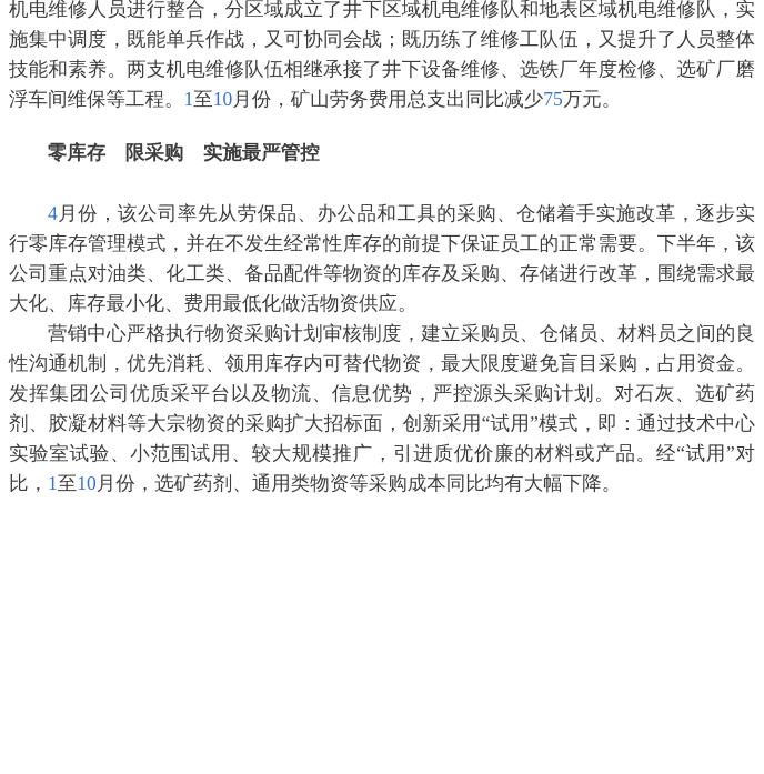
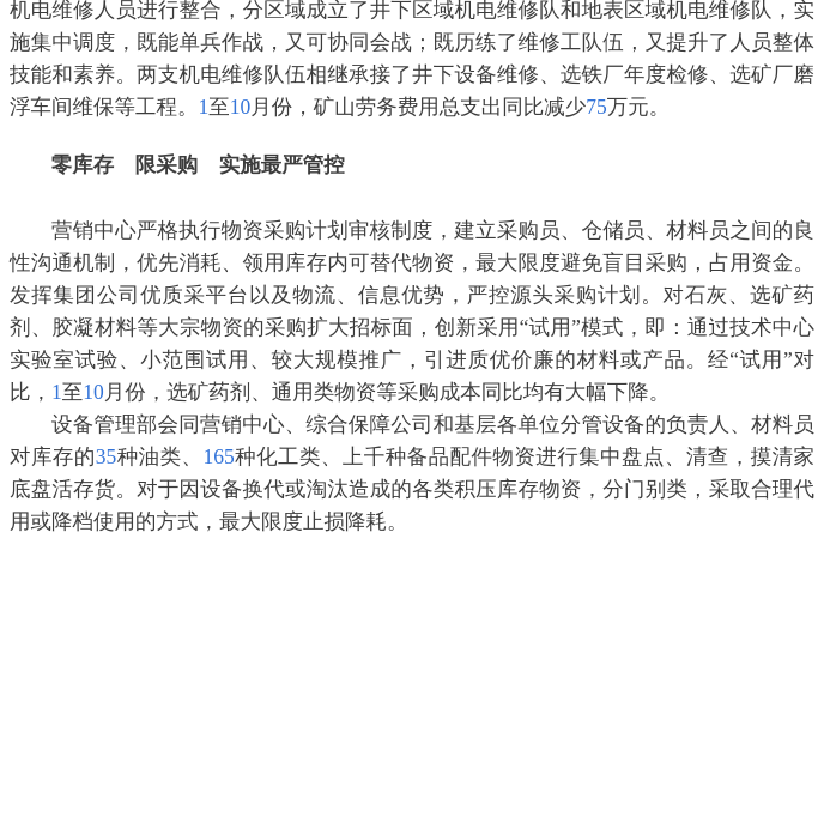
  机电维修人员进行整合，分区域成立了井下区域机电维修队和地表区域机电维修队，实施集中调度，既能单兵作战，又可协同会战；既历练了维修工队伍，又提升了人员整体技能和素养。两支机电维修队伍相继承接了井下设备维修、选铁厂年度检修、选矿厂磨浮车间维保等工程。1至10月份，矿山劳务费用总支出同比减少75万元。
  零库存 限采购 实施最严管控
- 4月份，该公司率先从劳保品、办公品和工具的采购、仓储着手实施改革，逐步实行零库存管理模式，并在不发生经常性库存的前提下保证员工的正常需要。下半年，该公司重点对油类、化工类、备品配件等物资的库存及采购、存储进行改革，围绕需求最大化、库存最小化、费用最低化做活物资供应。
  营销中心严格执行物资采购计划审核制度，建立采购员、仓储员、材料员之间的良性沟通机制，优先消耗、领用库存内可替代物资，最大限度避免盲目采购，占用资金。发挥集团公司优质采平台以及物流、信息优势，严控源头采购计划。对石灰、选矿药剂、胶凝材料等大宗物资的采购扩大招标面，创新采用“试用”模式，即：通过技术中心实验室试验、小范围试用、较大规模推广，引进质优价廉的材料或产品。经“试用”对比，1至10月份，选矿药剂、通用类物资等采购成本同比均有大幅下降。
+ 设备管理部会同营销中心、综合保障公司和基层各单位分管设备的负责人、材料员对库存的35种油类、165种化工类、上千种备品配件物资进行集中盘点、清查，摸清家底盘活存货。对于因设备换代或淘汰造成的各类积压库存物资，分门别类，采取合理代用或降档使用的方式，最大限度止损降耗。
